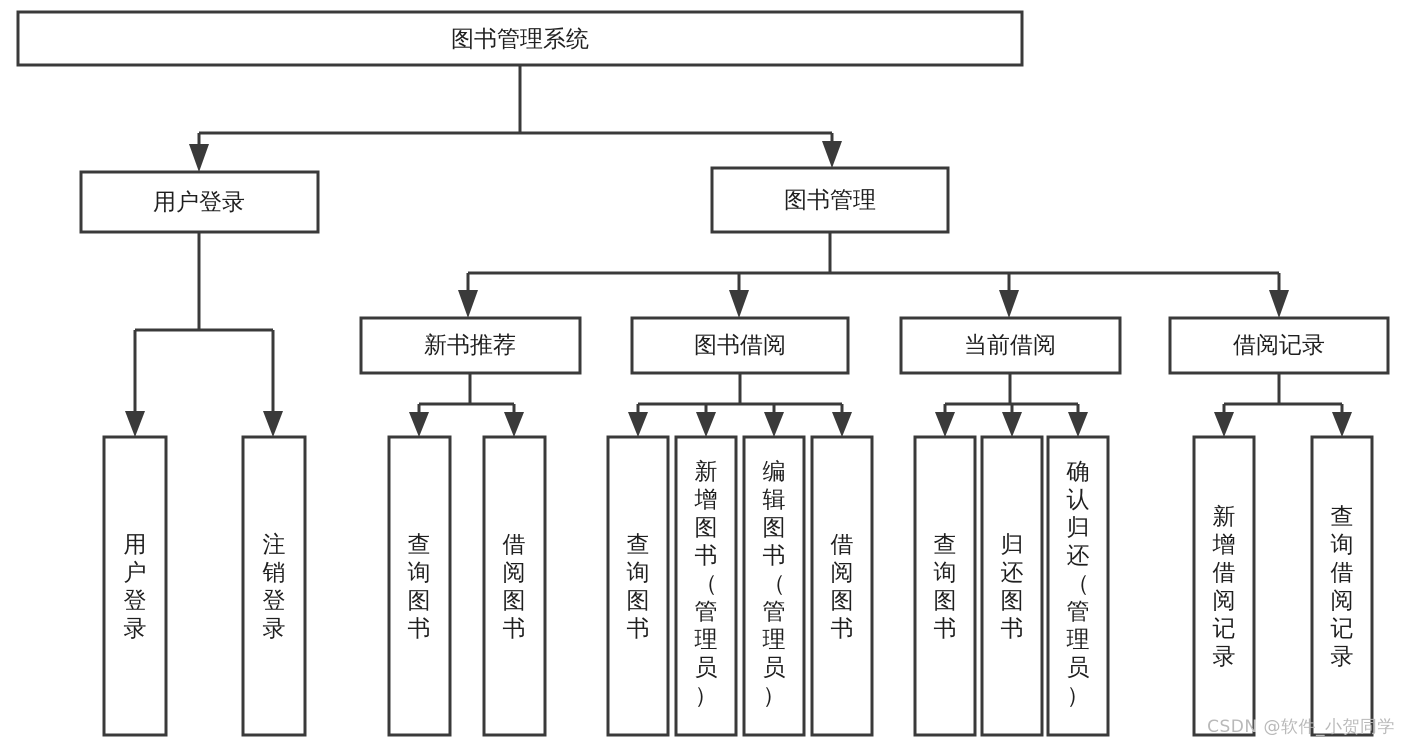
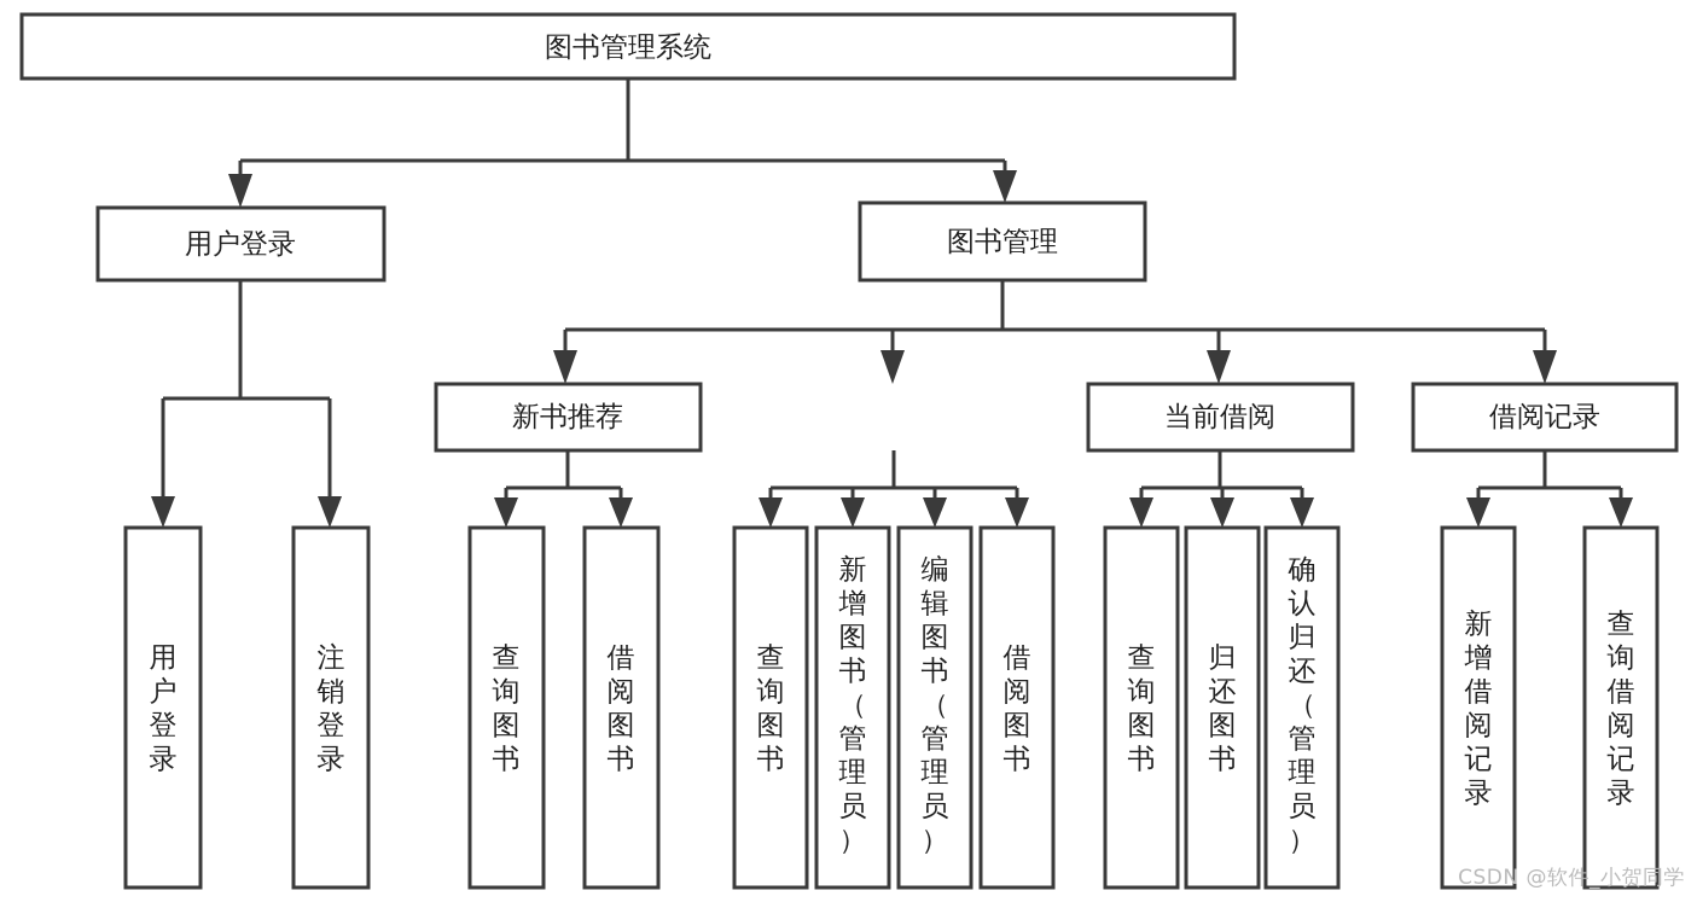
  图书管理系统
  用户登录
  图书管理
  新书推荐
- 图书借阅
  当前借阅
  借阅记录
  用户登录
  注销登录
  查询图书
  借阅图书
  查询图书
  新增图书（管理员）
  编辑图书（管理员）
  借阅图书
  查询图书
  归还图书
  确认归还（管理员）
  新增借阅记录
  查询借阅记录
  CSDN @软件_小贺同学
